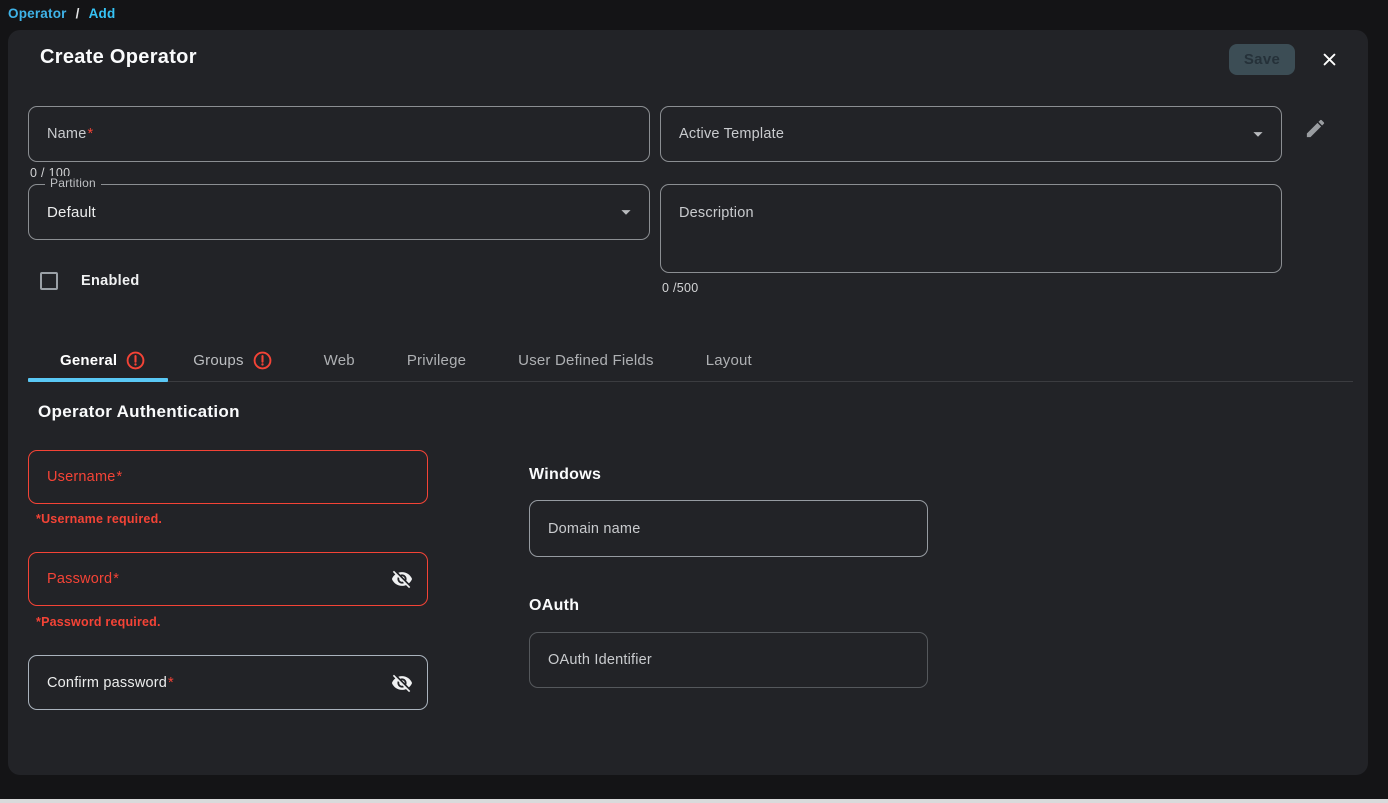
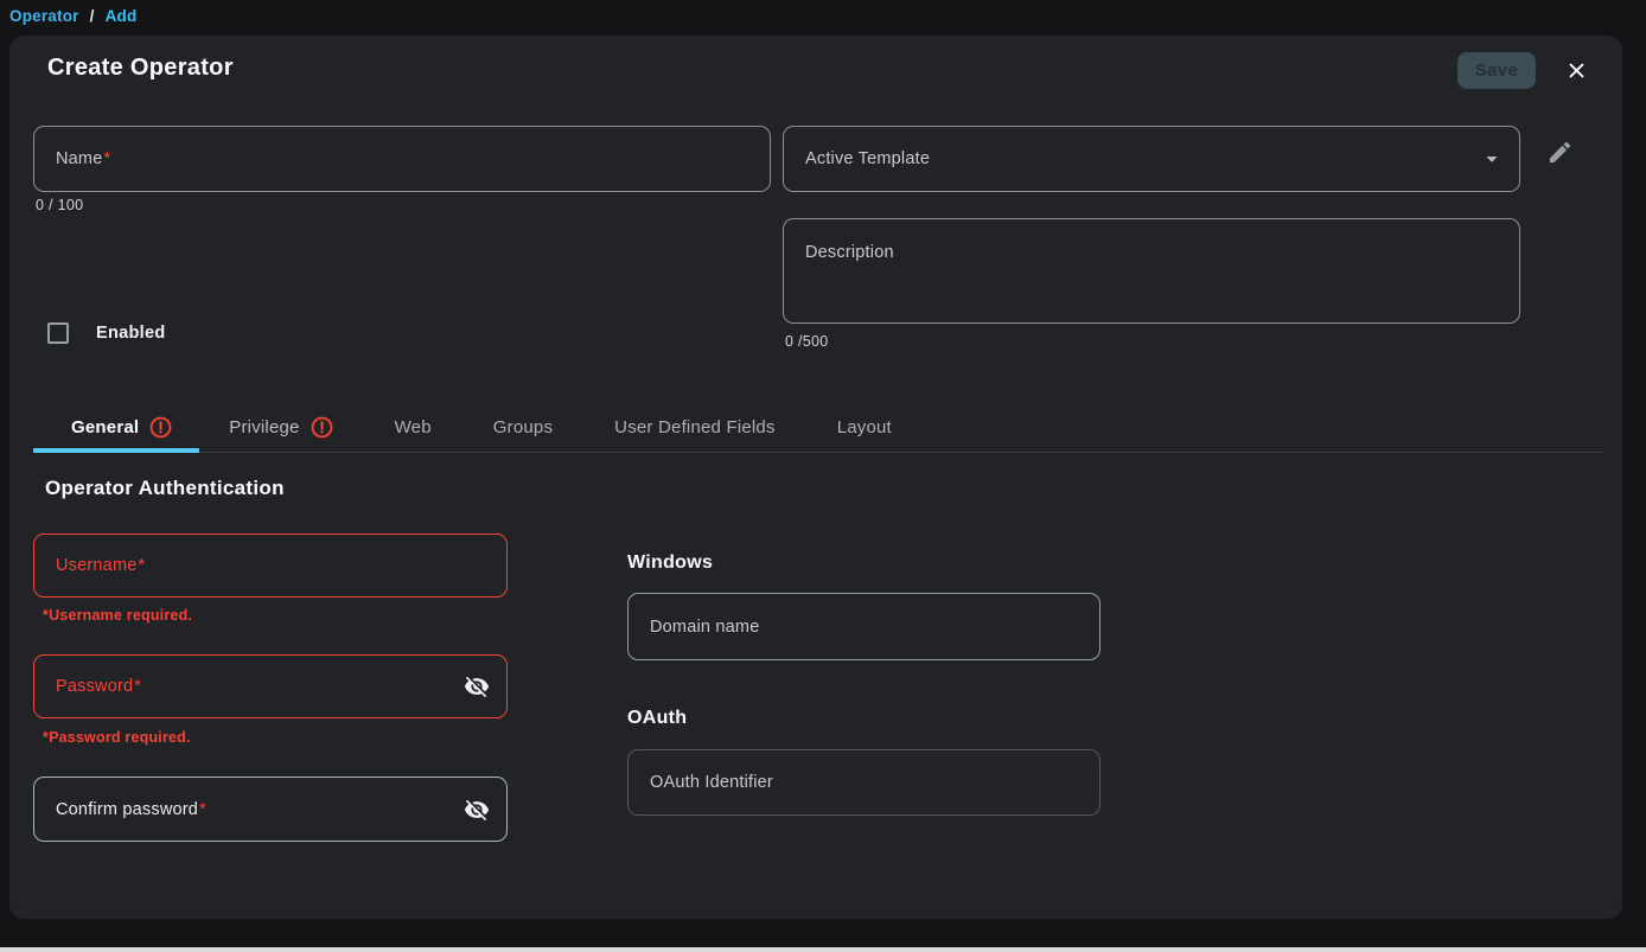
  Operator
  /
  Add
  Create Operator
  Save
  Name*
  0 / 100
  Active Template
- Partition
- Default
  Description
  0 /500
  Enabled
  General
- Groups
+ Privilege
  Web
- Privilege
+ Groups
  User Defined Fields
  Layout
  Operator Authentication
  Username*
  *Username required.
  Password*
  *Password required.
  Confirm password*
  Windows
  Domain name
  OAuth
  OAuth Identifier
